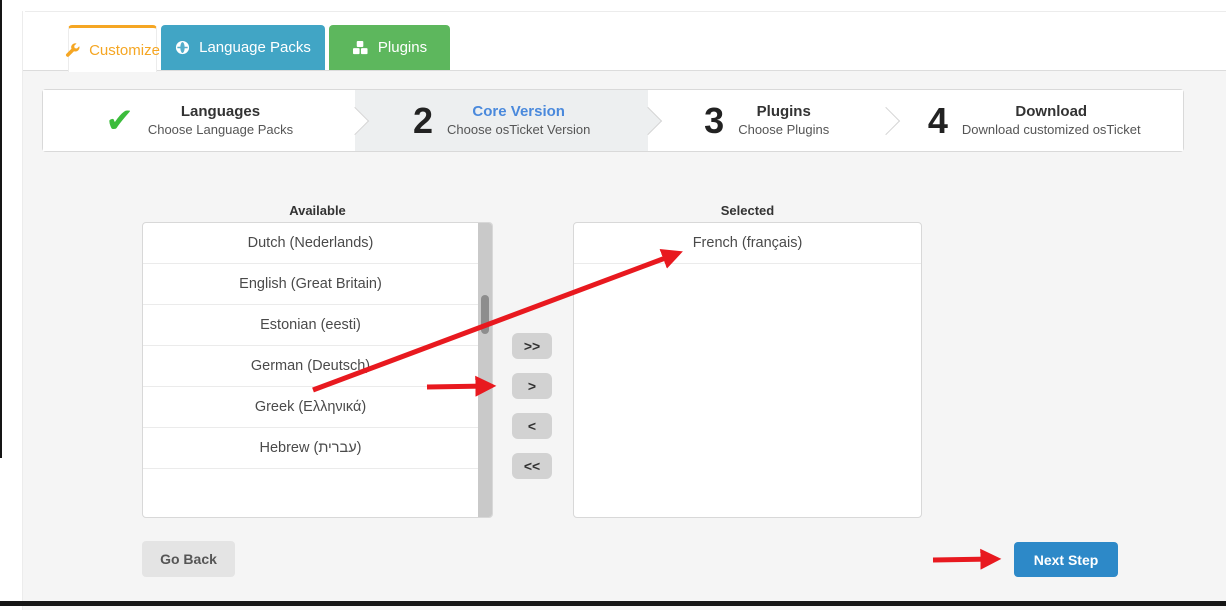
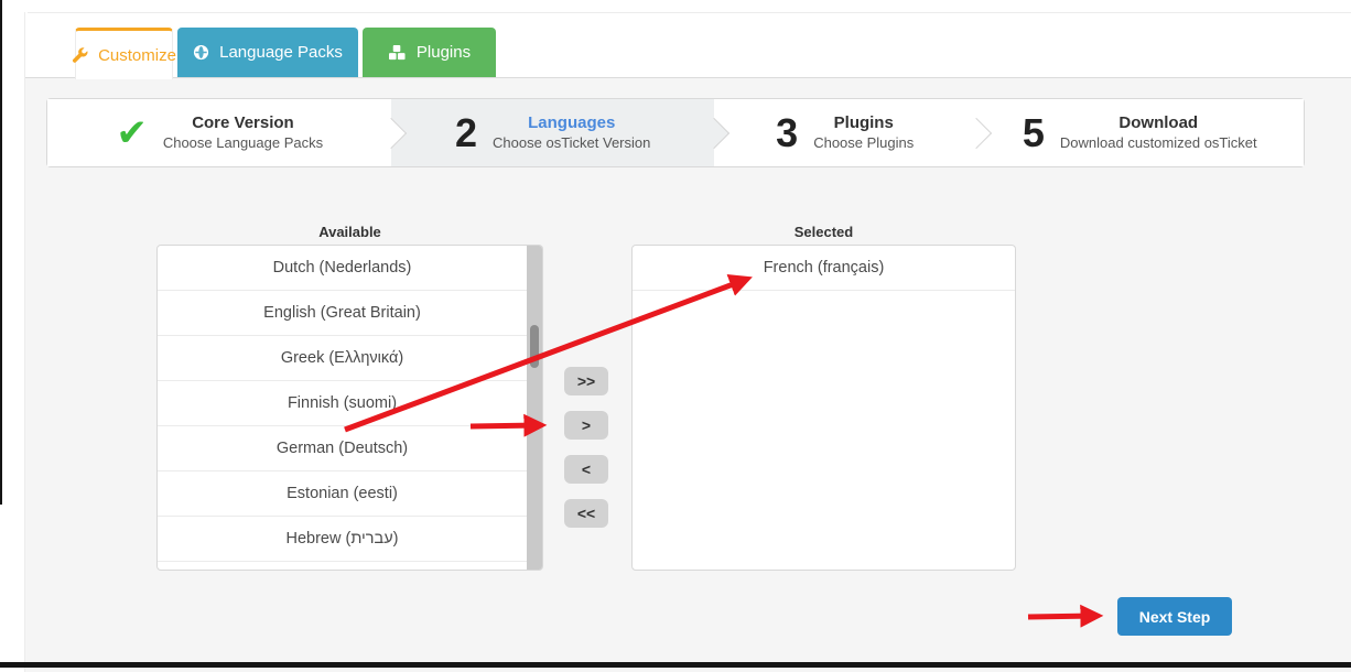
  Customize
  Language Packs
  Plugins
  ✔
- Languages
+ Core Version
  Choose Language Packs
  2
- Core Version
+ Languages
  Choose osTicket Version
  3
  Plugins
  Choose Plugins
- 4
+ 5
  Download
  Download customized osTicket
  Available
  Selected
  Dutch (Nederlands)
  English (Great Britain)
- Estonian (eesti)
+ Greek (Ελληνικά)
+ Finnish (suomi)
  German (Deutsch)
- Greek (Ελληνικά)
+ Estonian (eesti)
  Hebrew (עברית)
  French (français)
  >>
  >
  <
  <<
- Go Back
  Next Step
